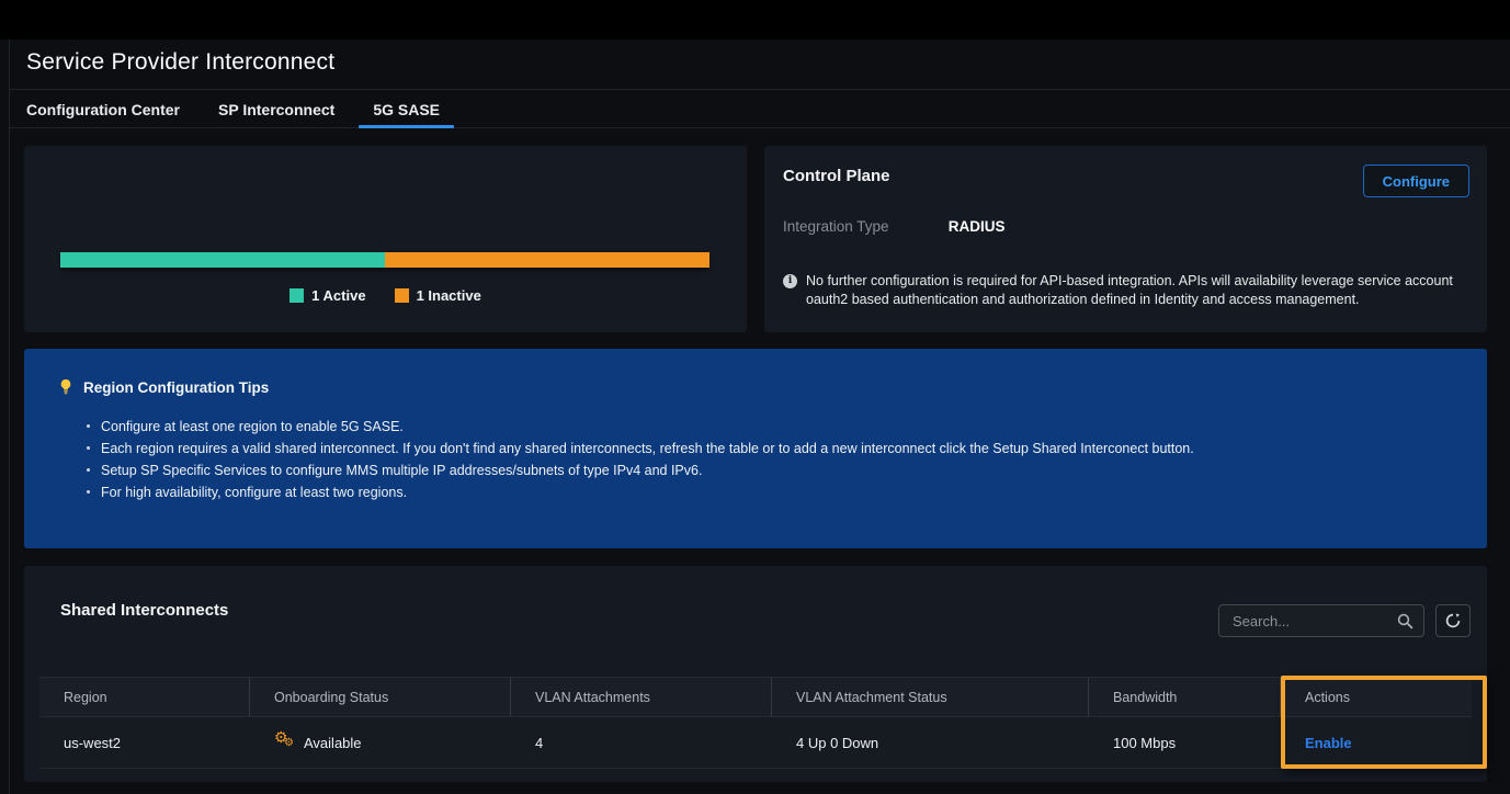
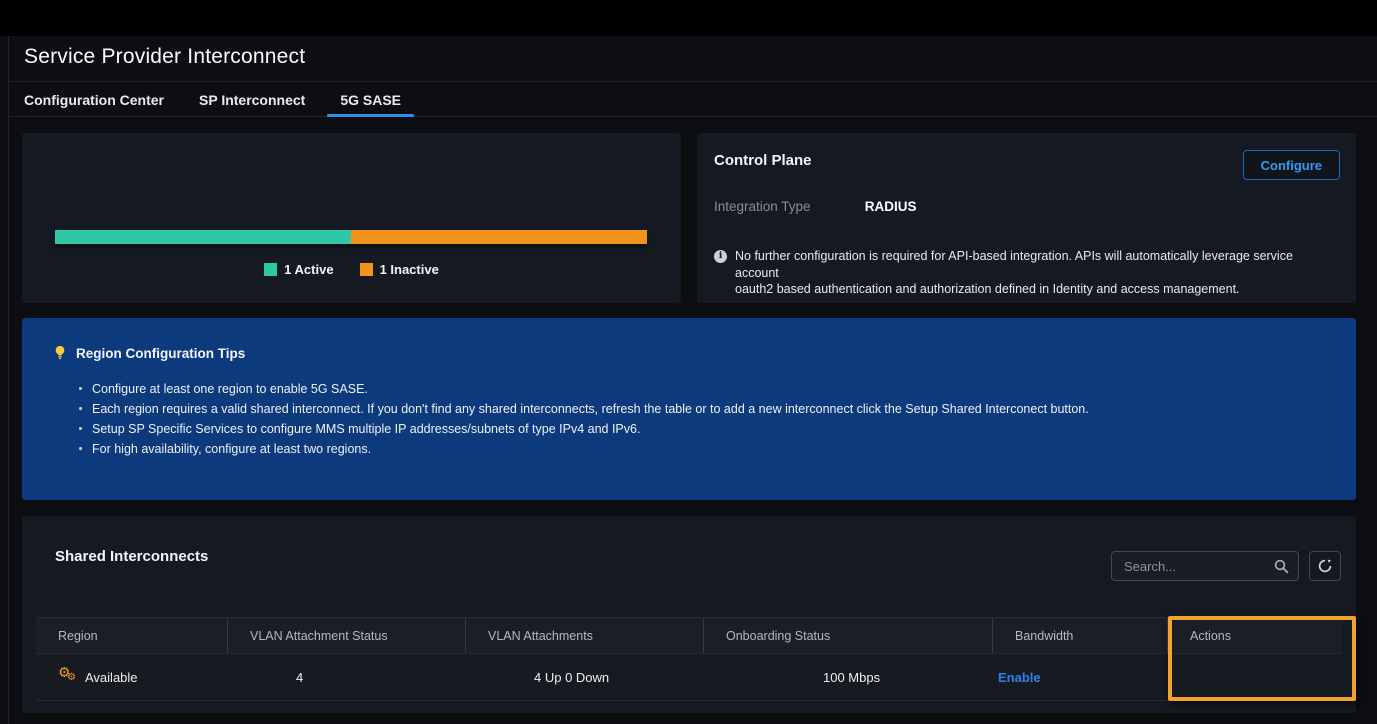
  Service Provider Interconnect
  Configuration Center
  SP Interconnect
  5G SASE
  1 Active
  1 Inactive
  Control Plane
  Configure
  Integration Type RADIUS
- No further configuration is required for API-based integration. APIs will availability leverage service account
+ No further configuration is required for API-based integration. APIs will automatically leverage service account
  oauth2 based authentication and authorization defined in Identity and access management.
  Region Configuration Tips
  Configure at least one region to enable 5G SASE.
  Each region requires a valid shared interconnect. If you don't find any shared interconnects, refresh the table or to add a new interconnect click the Setup Shared Interconect button.
  Setup SP Specific Services to configure MMS multiple IP addresses/subnets of type IPv4 and IPv6.
  For high availability, configure at least two regions.
  Shared Interconnects
  Search...
  Region
- Onboarding Status
+ VLAN Attachment Status
  VLAN Attachments
- VLAN Attachment Status
+ Onboarding Status
  Bandwidth
  Actions
- us-west2
  ⚙
  ⚙
  Available
  4
  4 Up 0 Down
  100 Mbps
  Enable
